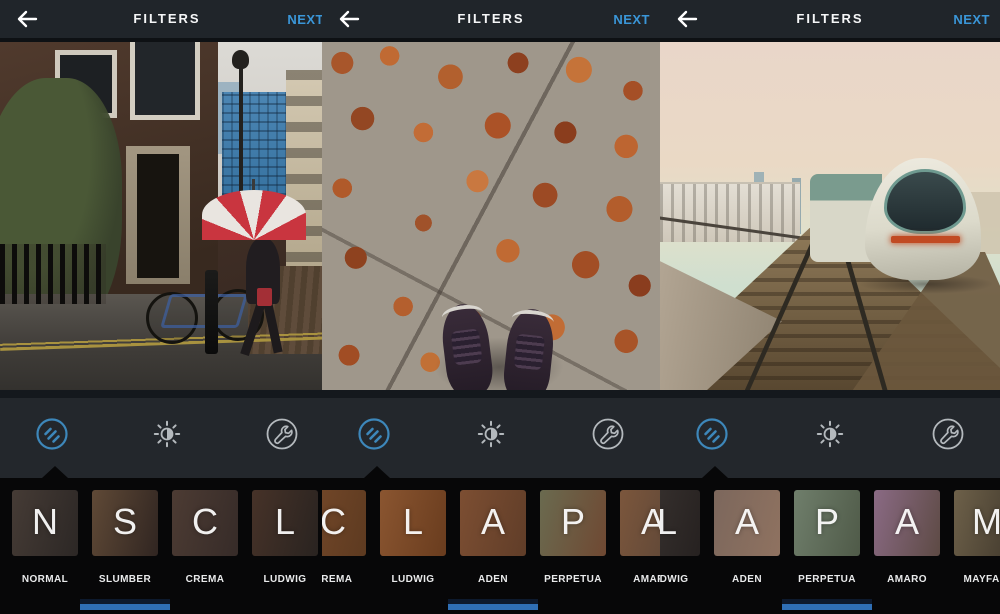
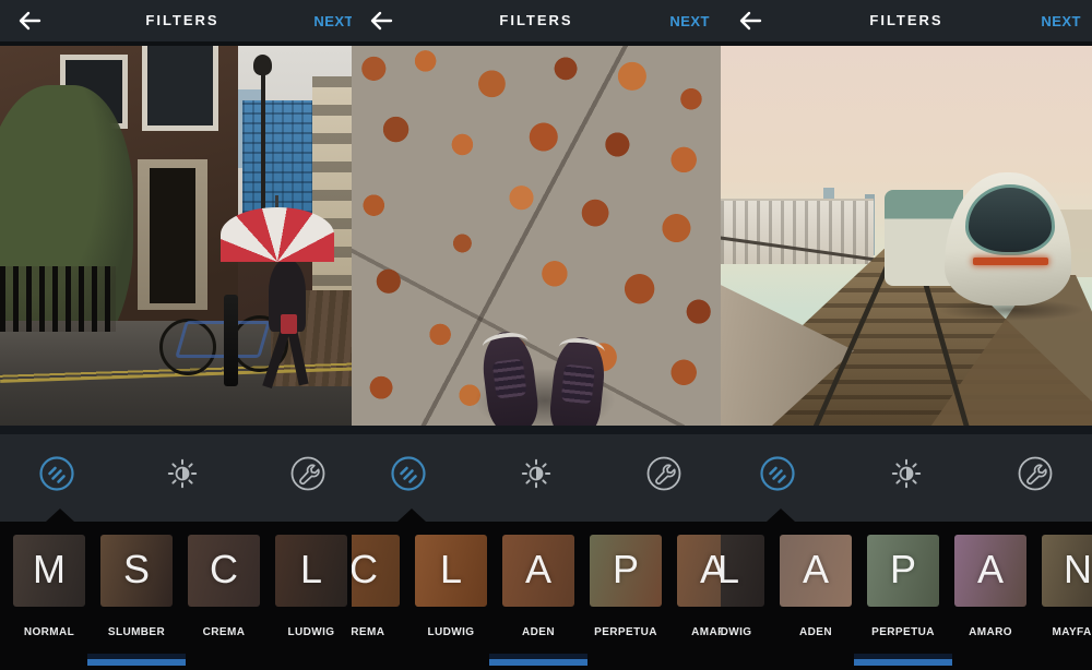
  FILTERS
  NEXT
- N
+ M
  NORMAL
  S
  SLUMBER
  C
  CREMA
  L
  LUDWIG
  FILTERS
  NEXT
  C
  REMA
  L
  LUDWIG
  A
  ADEN
  P
  PERPETUA
  A
  FILTERS
  NEXT
  L
  A
  ADEN
  P
  PERPETUA
  A
  AMARO
- M
+ N
  MAYFA
